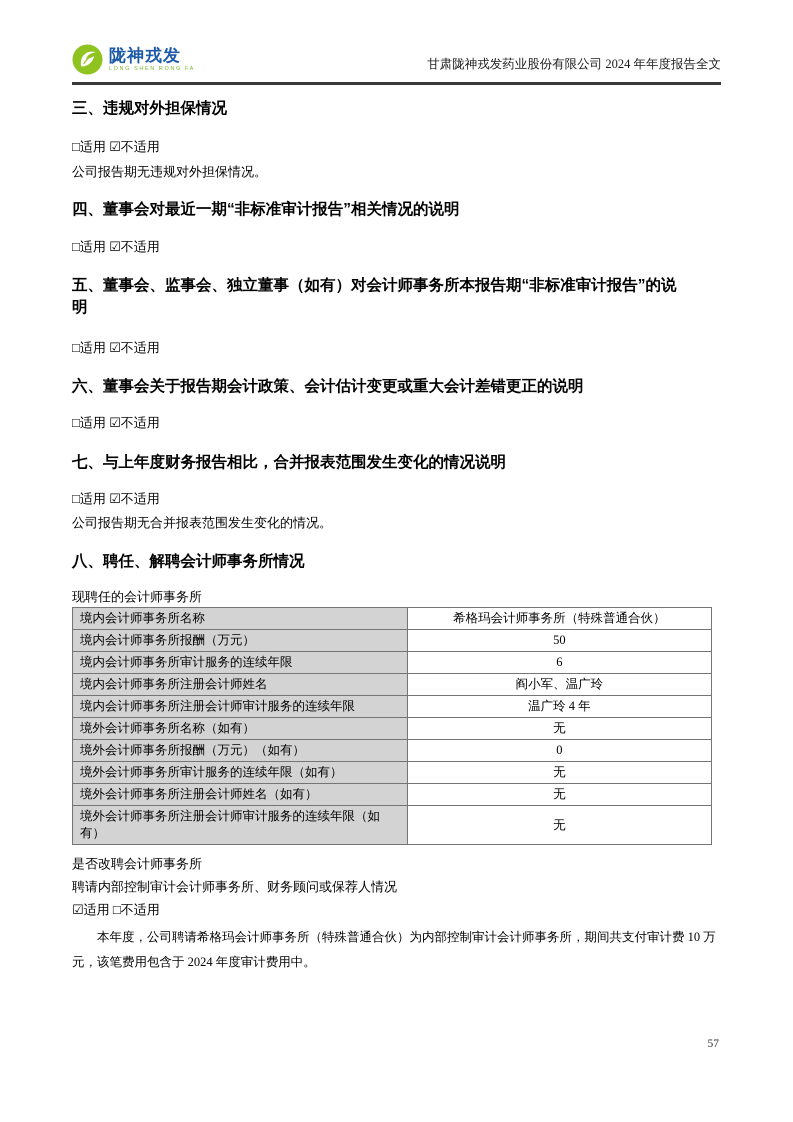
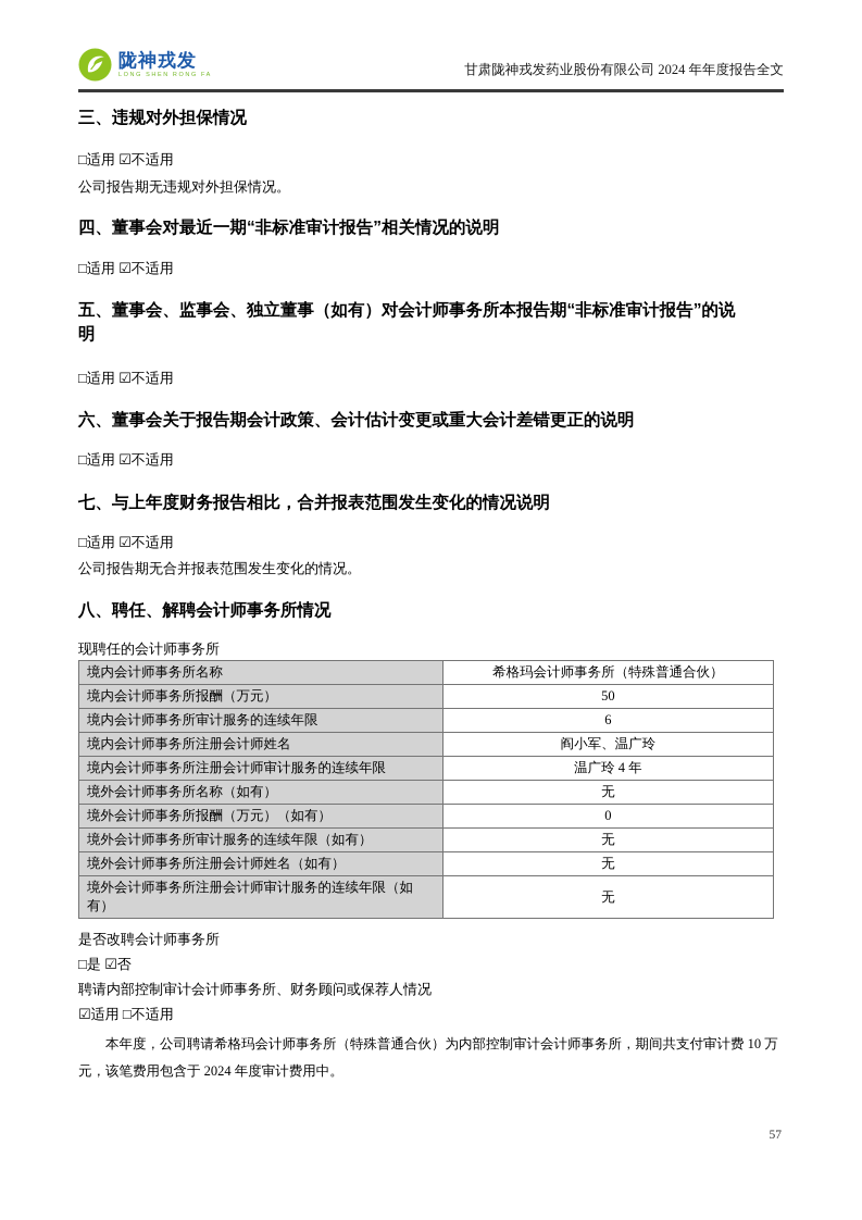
  陇神戎发
  甘肃陇神戎发药业股份有限公司 2024 年年度报告全文
  三、违规对外担保情况
  □适用 ☑不适用
  公司报告期无违规对外担保情况。
  四、董事会对最近一期“非标准审计报告”相关情况的说明
  □适用 ☑不适用
  五、董事会、监事会、独立董事（如有）对会计师事务所本报告期“非标准审计报告”的说明
  □适用 ☑不适用
  六、董事会关于报告期会计政策、会计估计变更或重大会计差错更正的说明
  □适用 ☑不适用
  七、与上年度财务报告相比，合并报表范围发生变化的情况说明
  □适用 ☑不适用
  公司报告期无合并报表范围发生变化的情况。
  八、聘任、解聘会计师事务所情况
  现聘任的会计师事务所
  境内会计师事务所名称	希格玛会计师事务所（特殊普通合伙）
  境内会计师事务所报酬（万元）	50
  境内会计师事务所审计服务的连续年限	6
  境内会计师事务所注册会计师姓名	阎小军、温广玲
  境内会计师事务所注册会计师审计服务的连续年限	温广玲 4 年
  境外会计师事务所名称（如有）	无
  境外会计师事务所报酬（万元）（如有）	0
  境外会计师事务所审计服务的连续年限（如有）	无
  境外会计师事务所注册会计师姓名（如有）	无
  境外会计师事务所注册会计师审计服务的连续年限（如有）	无
  是否改聘会计师事务所
+ □是 ☑否
  聘请内部控制审计会计师事务所、财务顾问或保荐人情况
  ☑适用 □不适用
  本年度，公司聘请希格玛会计师事务所（特殊普通合伙）为内部控制审计会计师事务所，期间共支付审计费 10 万元，该笔费用包含于 2024 年度审计费用中。
  57
